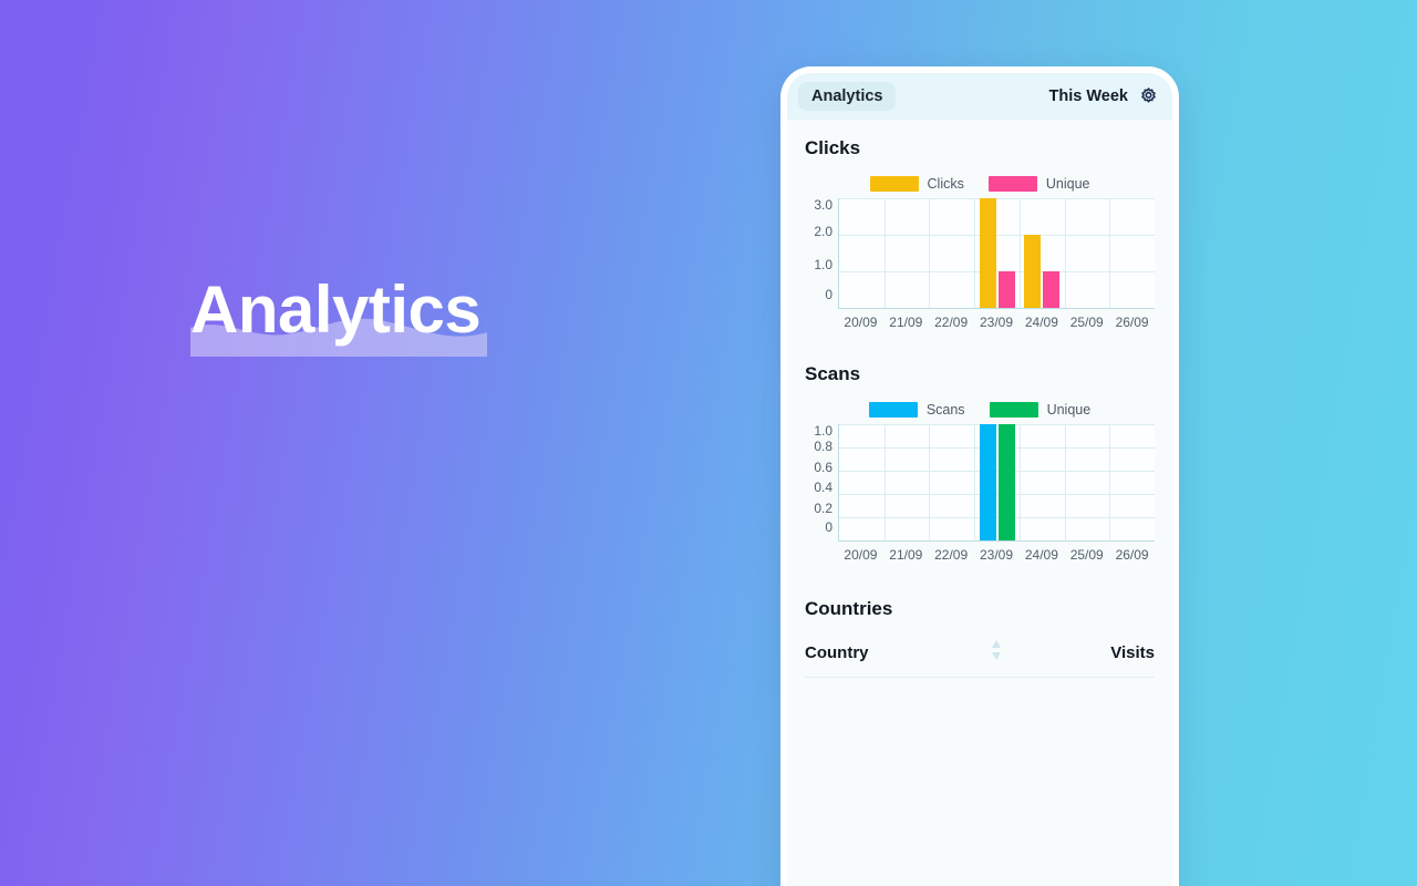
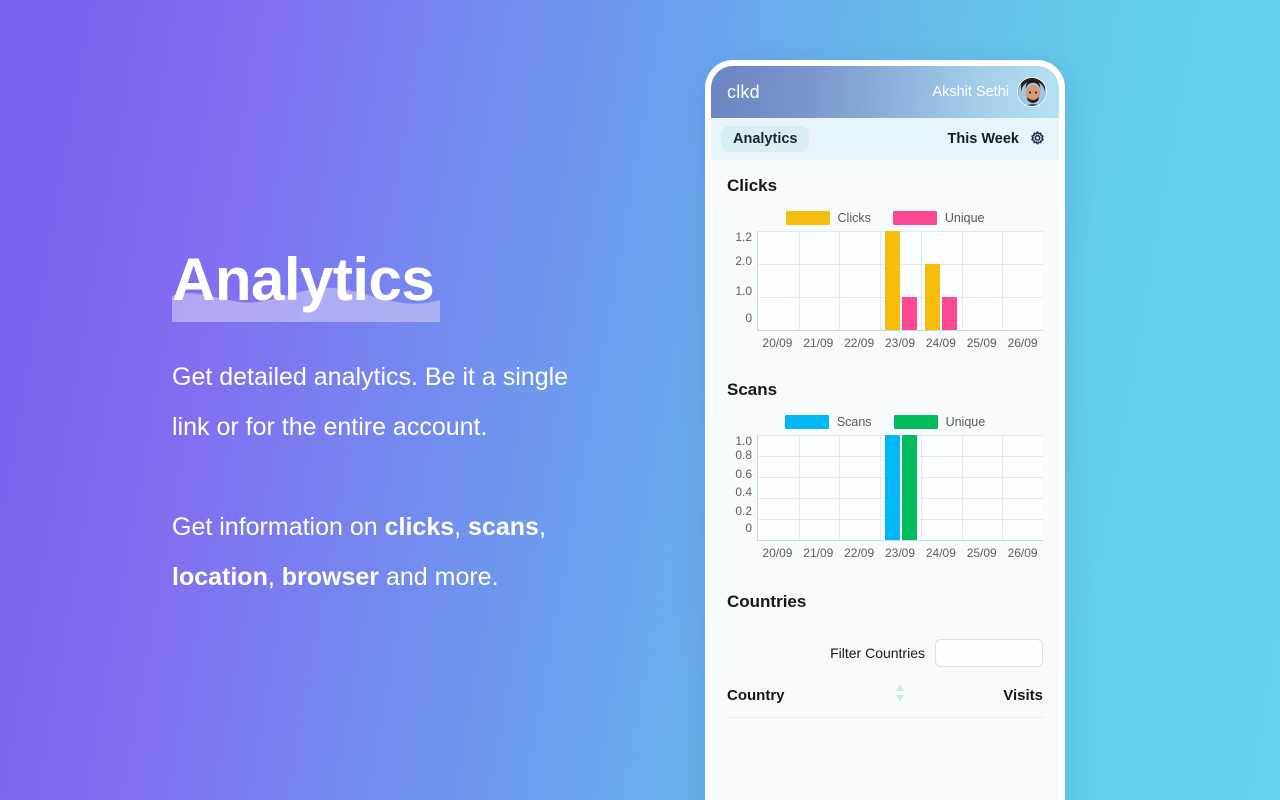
  Analytics
+ Get detailed analytics. Be it a single link or for the entire account.
+ Get information on clicks, scans, location, browser and more.
+ clkd
+ Akshit Sethi
  Analytics
  This Week
  Clicks
  Clicks
  Unique
- 3.0
+ 1.2
  2.0
  1.0
  0
  20/09
  21/09
  22/09
  23/09
  24/09
  25/09
  26/09
  Scans
  Scans
  Unique
  1.0
  0.8
  0.6
  0.4
  0.2
  0
  20/09
  21/09
  22/09
  23/09
  24/09
  25/09
  26/09
  Countries
+ Filter Countries
  Country
  Visits
